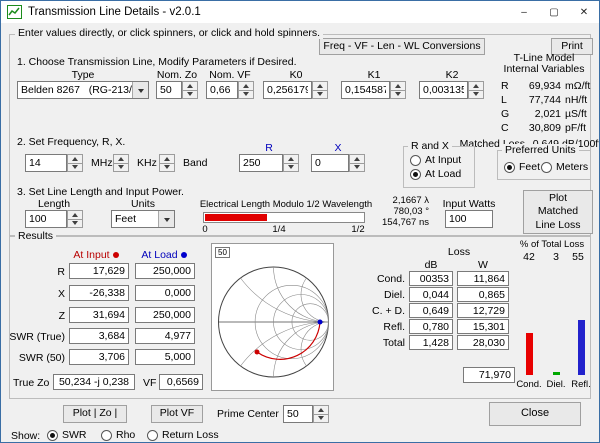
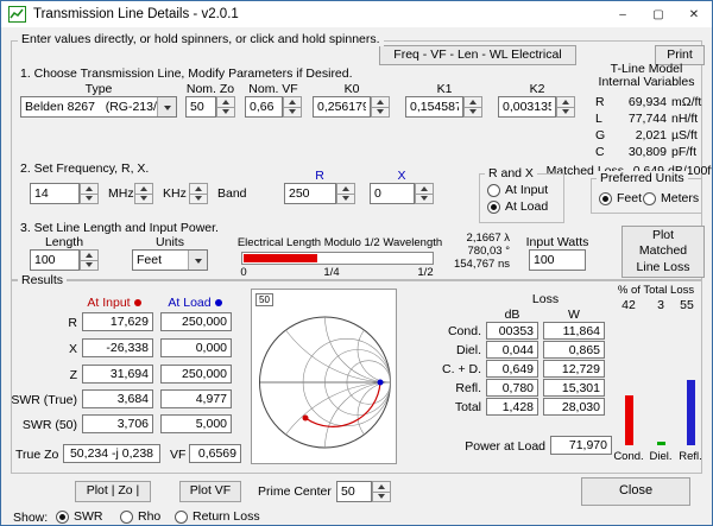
  Transmission Line Details - v2.0.1
  –
  ▢
  ✕
- Enter values directly, or click spinners, or click and hold spinners.
+ Enter values directly, or hold spinners, or click and hold spinners.
- Freq - VF - Len - WL Conversions
+ Freq - VF - Len - WL Electrical
  Print
  1. Choose Transmission Line, Modify Parameters if Desired.
  Type
  Nom. Zo
  Nom. VF
  K0
  K1
  K2
  Belden 8267 (RG-213/
  50
  0,66
  0,256179
  0,154587
  0,003135
  T-Line Model
  Internal Variables
  R
  69,934
  mΩ/ft
  L
  77,744
  nH/ft
  G
  2,021
  µS/ft
  C
  30,809
  pF/ft
  Preferred Units
  Feet
  Meters
  2. Set Frequency, R, X.
  14
  MHz
  KHz
  Band
  R
  250
  X
  0
  R and X
  At Input
  At Load
  3. Set Line Length and Input Power.
  Length
  100
  Units
  Feet
  Electrical Length Modulo 1/2 Wavelength
  0
  1/4
  1/2
  2,1667 λ
  780,03 °
  154,767 ns
  Input Watts
  100
  Plot Matched Line Loss
  Results
  At Input
  At Load
  R
  17,629
  250,000
  X
  -26,338
  0,000
  Z
  31,694
  250,000
  SWR (True)
  3,684
  4,977
  SWR (50)
  3,706
  5,000
  True Zo
  50,234 -j 0,238
  VF
  0,6569
  50
  Loss
  dB
  W
  Cond.
  00353
  11,864
  Diel.
  0,044
  0,865
  C. + D.
  0,649
  12,729
  Refl.
  0,780
  15,301
  Total
  1,428
  28,030
+ Power at Load
  71,970
  % of Total Loss
  42
  3
  55
  Cond.
  Diel.
  Refl.
  Plot | Zo |
  Plot VF
  Prime Center
  50
  Close
  Show:
  SWR
  Rho
  Return Loss
